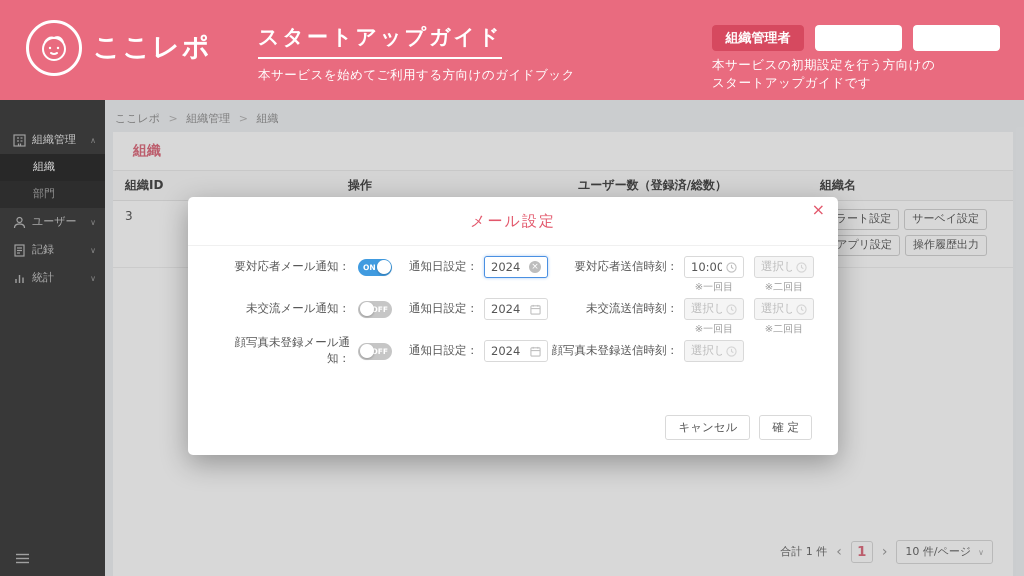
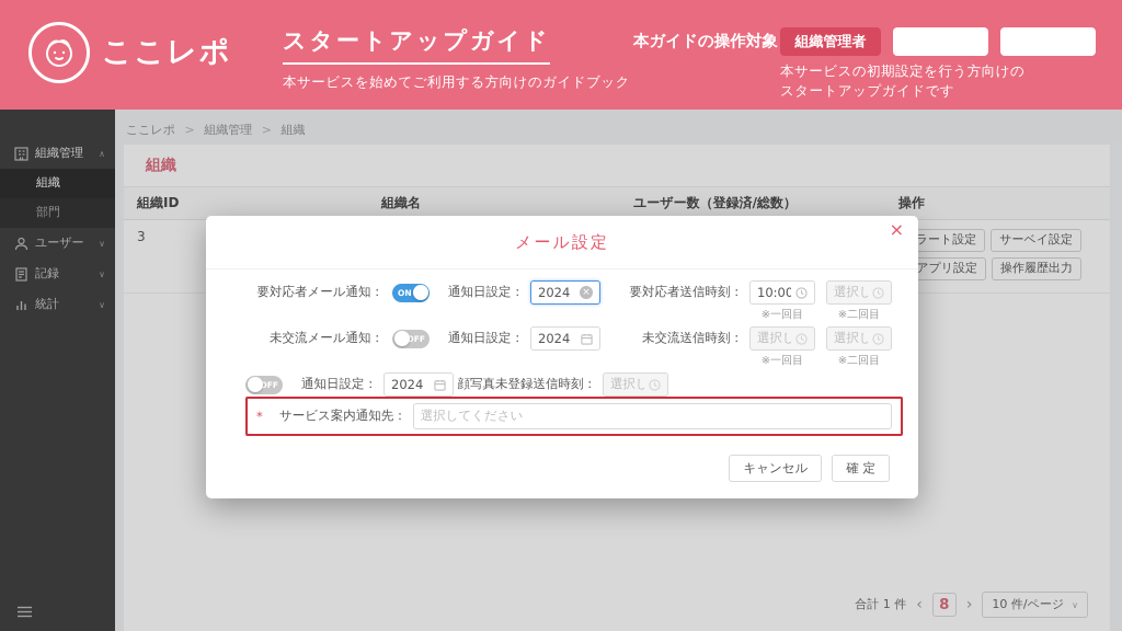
  ここレポ
  スタートアップガイド
  本サービスを始めてご利用する方向けのガイドブック
+ 本ガイドの操作対象
  組織管理者
  本サービスの初期設定を行う方向けの
  スタートアップガイドです
  組織管理
  ∧
  組織
  部門
  ユーザー
  ∨
  記録
  ∨
  統計
  ∨
  ここレポ > 組織管理 > 組織
  組織
  組織ID
- 操作
+ 組織名
  ユーザー数（登録済/総数）
- 組織名
+ 操作
  3
  ラート設定
  サーベイ設定
  アプリ設定
  操作履歴出力
  合計 1 件
  ‹
- 1
+ 8
  ›
  10 件/ページ
  ∨
  ×
  メール設定
  要対応者メール通知：
  ON
  通知日設定：
  2024
  ×
  要対応者送信時刻：
  10:00
  ※一回目
  ※二回目
  未交流メール通知：
  OFF
  通知日設定：
  2024
  未交流送信時刻：
  ※一回目
  ※二回目
- 顔写真未登録メール通知：
  OFF
  通知日設定：
  2024
  顔写真未登録送信時刻：
+ *
+ サービス案内通知先：
+ 選択してください
  キャンセル
  確 定
